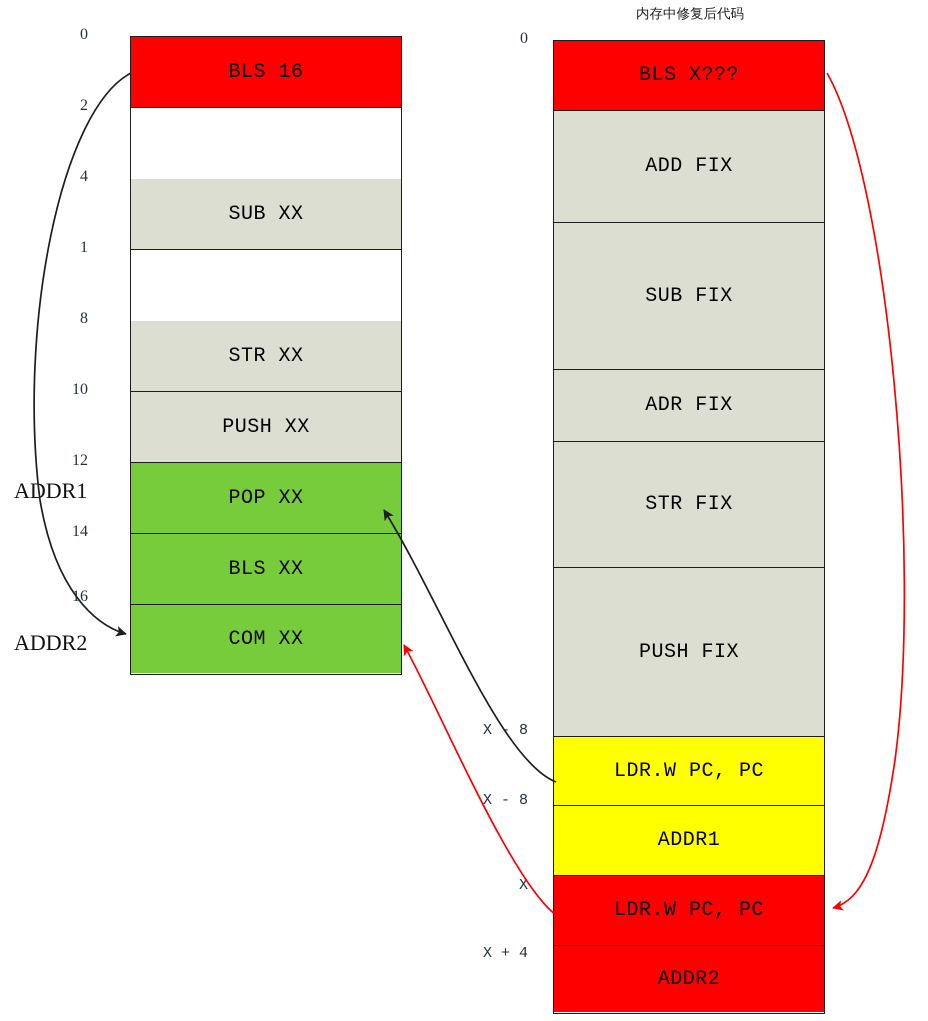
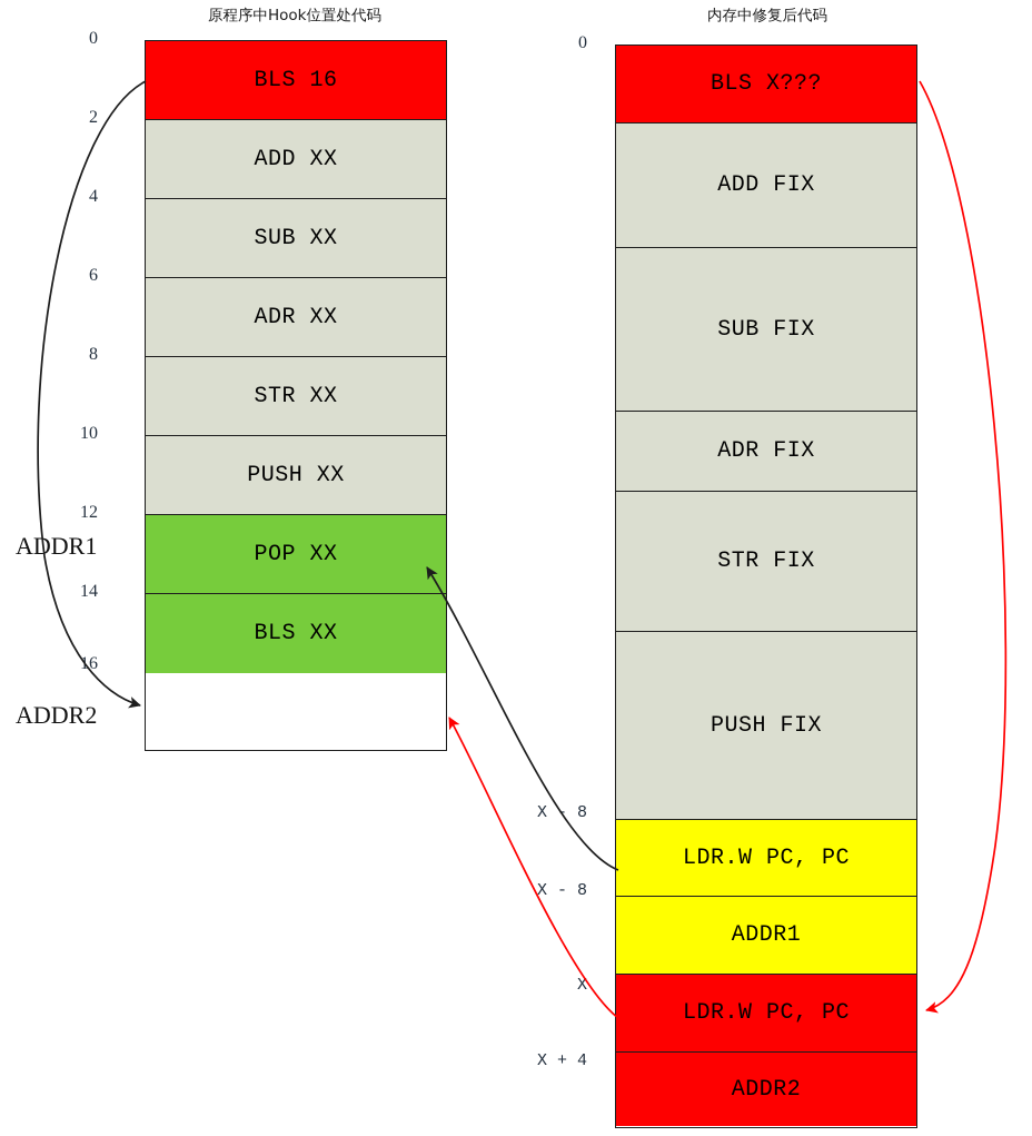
+ 原程序中Hook位置处代码
  内存中修复后代码
  BLS 16
+ ADD XX
  SUB XX
+ ADR XX
  STR XX
  PUSH XX
  POP XX
  BLS XX
- COM XX
  BLS X???
  ADD FIX
  SUB FIX
  ADR FIX
  STR FIX
  PUSH FIX
  LDR.W PC, PC
  ADDR1
  LDR.W PC, PC
  ADDR2
  0
  2
  4
- 1
+ 6
  8
  10
  12
  ADDR1
  14
  ADDR2
  0
  X - 8
  X
  X + 4
